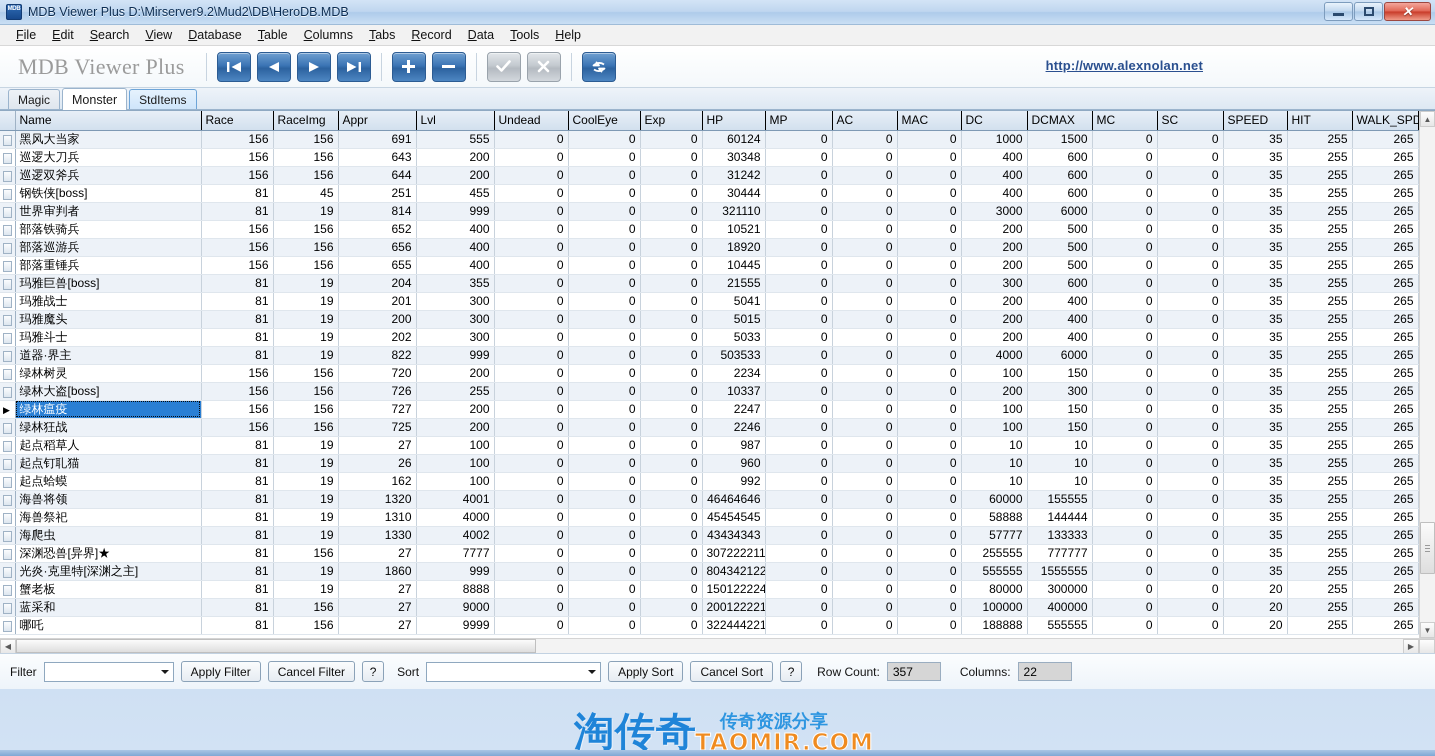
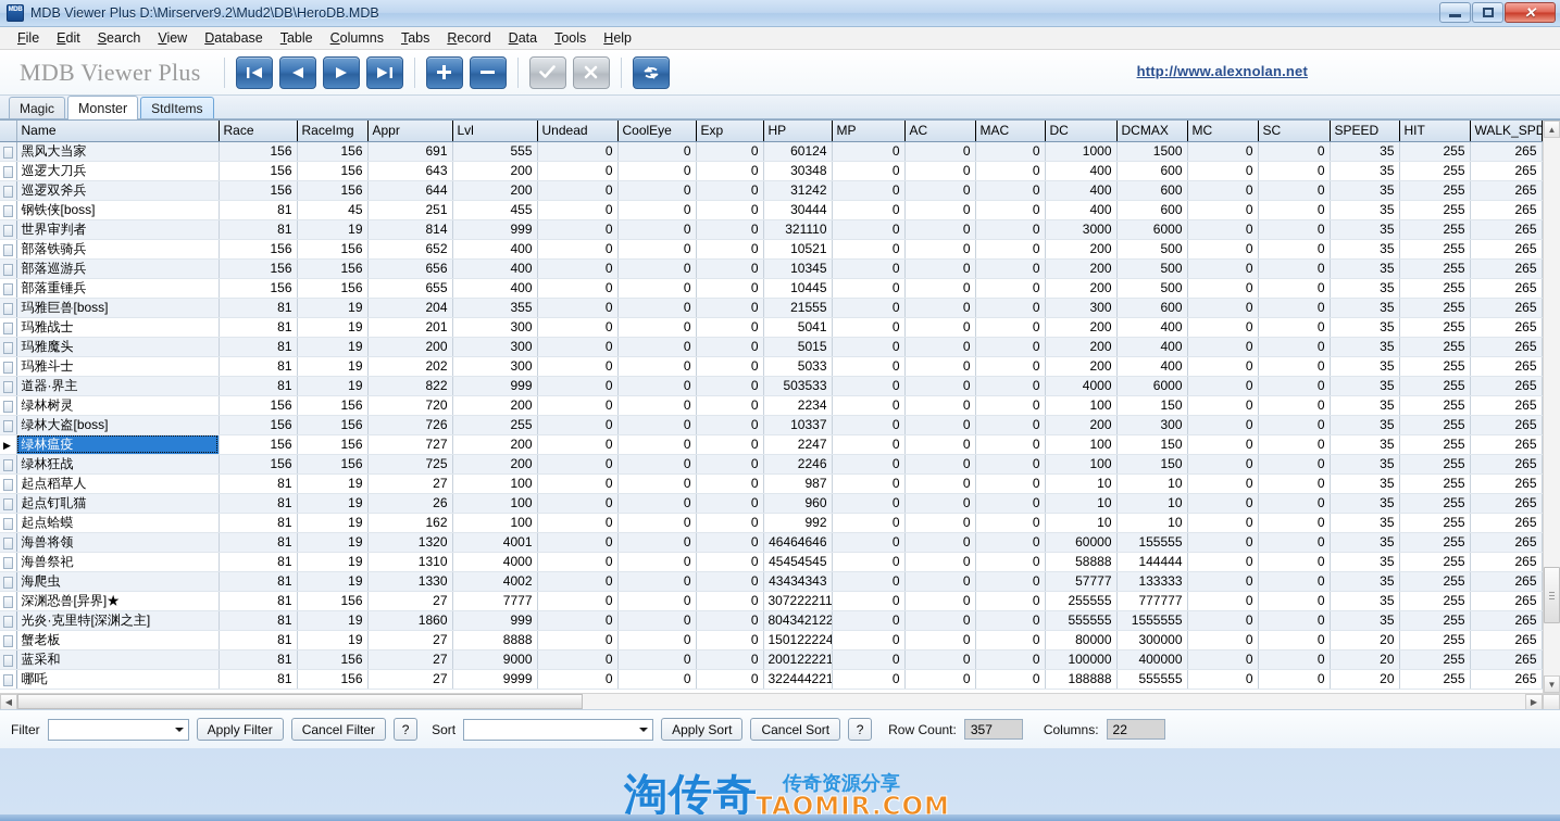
  MDB Viewer Plus D:\Mirserver9.2\Mud2\DB\HeroDB.MDB
  ✕
  File
  Edit
  Search
  View
  Database
  Table
  Columns
  Tabs
  Record
  Data
  Tools
  Help
  MDB Viewer Plus
  http://www.alexnolan.net
  Magic
  Monster
  StdItems
  	Name	Race	RaceImg	Appr	Lvl	Undead	CoolEye	Exp	HP	MP	AC	MAC	DC	DCMAX	MC	SC	SPEED	HIT	WALK_SPD
  	黑风大当家	156	156	691	555	0	0	0	60124	0	0	0	1000	1500	0	0	35	255	265
  	巡逻大刀兵	156	156	643	200	0	0	0	30348	0	0	0	400	600	0	0	35	255	265
  	巡逻双斧兵	156	156	644	200	0	0	0	31242	0	0	0	400	600	0	0	35	255	265
  	钢铁侠[boss]	81	45	251	455	0	0	0	30444	0	0	0	400	600	0	0	35	255	265
  	世界审判者	81	19	814	999	0	0	0	321110	0	0	0	3000	6000	0	0	35	255	265
  	部落铁骑兵	156	156	652	400	0	0	0	10521	0	0	0	200	500	0	0	35	255	265
- 	部落巡游兵	156	156	656	400	0	0	0	18920	0	0	0	200	500	0	0	35	255	265
+ 	部落巡游兵	156	156	656	400	0	0	0	10345	0	0	0	200	500	0	0	35	255	265
  	部落重锤兵	156	156	655	400	0	0	0	10445	0	0	0	200	500	0	0	35	255	265
  	玛雅巨兽[boss]	81	19	204	355	0	0	0	21555	0	0	0	300	600	0	0	35	255	265
  	玛雅战士	81	19	201	300	0	0	0	5041	0	0	0	200	400	0	0	35	255	265
  	玛雅魔头	81	19	200	300	0	0	0	5015	0	0	0	200	400	0	0	35	255	265
  	玛雅斗士	81	19	202	300	0	0	0	5033	0	0	0	200	400	0	0	35	255	265
  	道器·界主	81	19	822	999	0	0	0	503533	0	0	0	4000	6000	0	0	35	255	265
  	绿林树灵	156	156	720	200	0	0	0	2234	0	0	0	100	150	0	0	35	255	265
  	绿林大盗[boss]	156	156	726	255	0	0	0	10337	0	0	0	200	300	0	0	35	255	265
  	绿林瘟疫	156	156	727	200	0	0	0	2247	0	0	0	100	150	0	0	35	255	265
  	绿林狂战	156	156	725	200	0	0	0	2246	0	0	0	100	150	0	0	35	255	265
  	起点稻草人	81	19	27	100	0	0	0	987	0	0	0	10	10	0	0	35	255	265
  	起点钉耴猫	81	19	26	100	0	0	0	960	0	0	0	10	10	0	0	35	255	265
  	起点蛤蟆	81	19	162	100	0	0	0	992	0	0	0	10	10	0	0	35	255	265
  	海兽将领	81	19	1320	4001	0	0	0	46464646	0	0	0	60000	155555	0	0	35	255	265
  	海兽祭祀	81	19	1310	4000	0	0	0	45454545	0	0	0	58888	144444	0	0	35	255	265
  	海爬虫	81	19	1330	4002	0	0	0	43434343	0	0	0	57777	133333	0	0	35	255	265
  	深渊恐兽[异界]★	81	156	27	7777	0	0	0	307222211	0	0	0	255555	777777	0	0	35	255	265
  	光炎·克里特[深渊之主]	81	19	1860	999	0	0	0	804342122	0	0	0	555555	1555555	0	0	35	255	265
  	蟹老板	81	19	27	8888	0	0	0	150122224	0	0	0	80000	300000	0	0	20	255	265
  	蓝采和	81	156	27	9000	0	0	0	200122221	0	0	0	100000	400000	0	0	20	255	265
  	哪吒	81	156	27	9999	0	0	0	322444221	0	0	0	188888	555555	0	0	20	255	265
  ▲
  ▼
  ◀
  ▶
  Filter
  Apply Filter
  Cancel Filter
  ?
  Sort
  Apply Sort
  Cancel Sort
  ?
  Row Count:
  357
  Columns:
  22
  淘传奇
  传奇资源分享
  TAOMIR.COM
